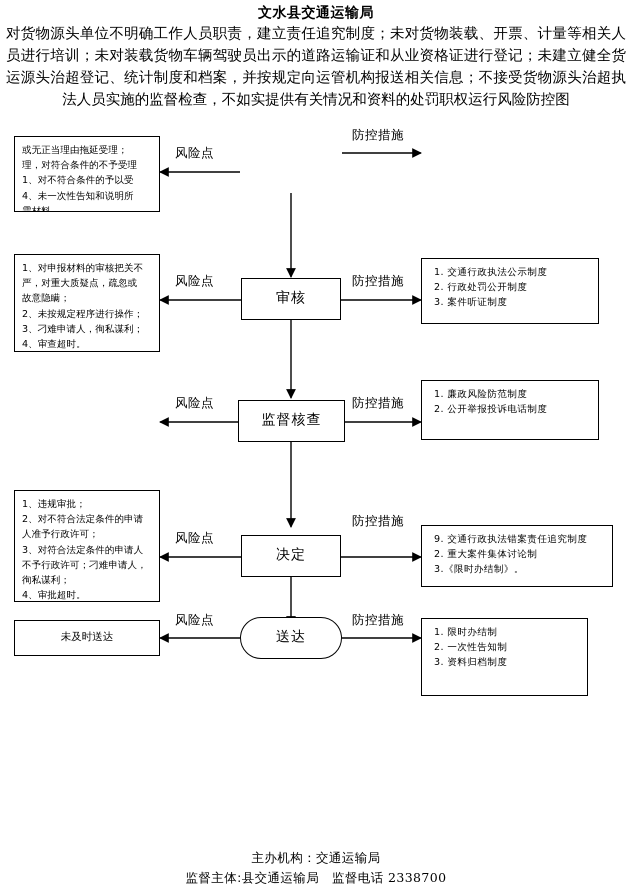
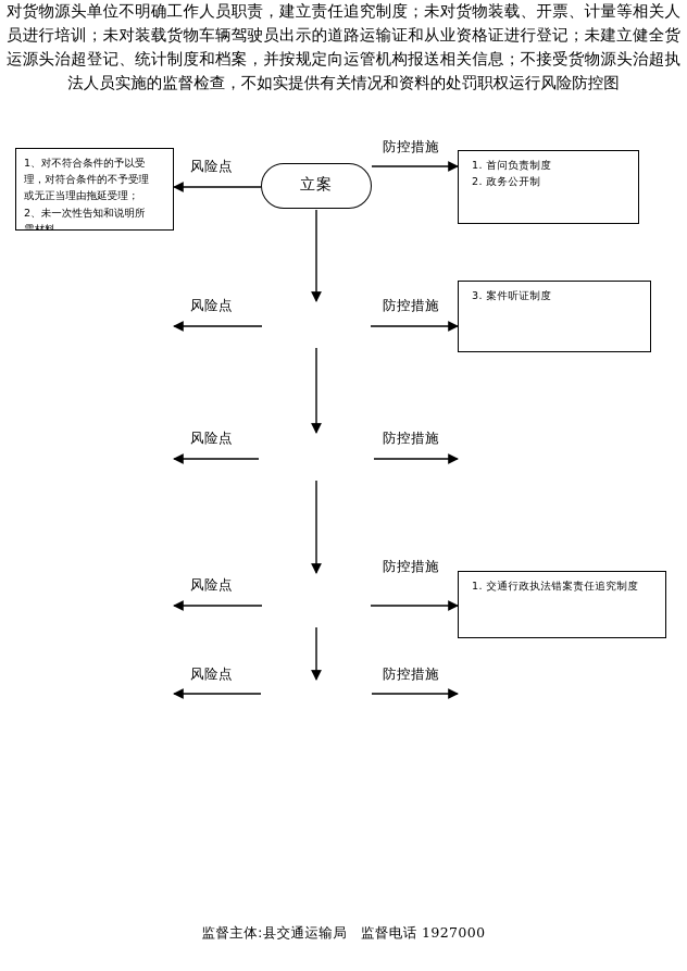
- 文水县交通运输局
  对货物源头单位不明确工作人员职责，建立责任追究制度；未对货物装载、开票、计量等相关人员进行培训；未对装载货物车辆驾驶员出示的道路运输证和从业资格证进行登记；未建立健全货运源头治超登记、统计制度和档案，并按规定向运管机构报送相关信息；不接受货物源头治超执法人员实施的监督检查，不如实提供有关情况和资料的处罚职权运行风险防控图
+ 立案
- 或无正当理由拖延受理；
+ 1、对不符合条件的予以受
  理，对符合条件的不予受理
- 1、对不符合条件的予以受
+ 或无正当理由拖延受理；
- 4、未一次性告知和说明所
+ 2、未一次性告知和说明所
  需材料。
+ 1. 首问负责制度
+ 2. 政务公开制
  风险点
  防控措施
- 审核
- 1、对申报材料的审核把关不
- 严，对重大质疑点，疏忽或
- 故意隐瞒；
- 2、未按规定程序进行操作；
- 3、刁难申请人，徇私谋利；
- 4、审查超时。
- 1. 交通行政执法公示制度
- 2. 行政处罚公开制度
  3. 案件听证制度
  风险点
  防控措施
- 监督核查
- 1. 廉政风险防范制度
- 2. 公开举报投诉电话制度
  风险点
  防控措施
- 决定
- 1、违规审批；
- 2、对不符合法定条件的申请
- 人准予行政许可；
- 3、对符合法定条件的申请人
- 不予行政许可；刁难申请人，
- 徇私谋利；
- 4、审批超时。
- 9. 交通行政执法错案责任追究制度
+ 1. 交通行政执法错案责任追究制度
- 2. 重大案件集体讨论制
- 3.《限时办结制》。
  风险点
  防控措施
- 送达
- 未及时送达
- 1. 限时办结制
- 2. 一次性告知制
- 3. 资料归档制度
  风险点
  防控措施
- 主办机构：交通运输局
- 监督主体:县交通运输局 监督电话 2338700
+ 监督主体:县交通运输局 监督电话 1927000
